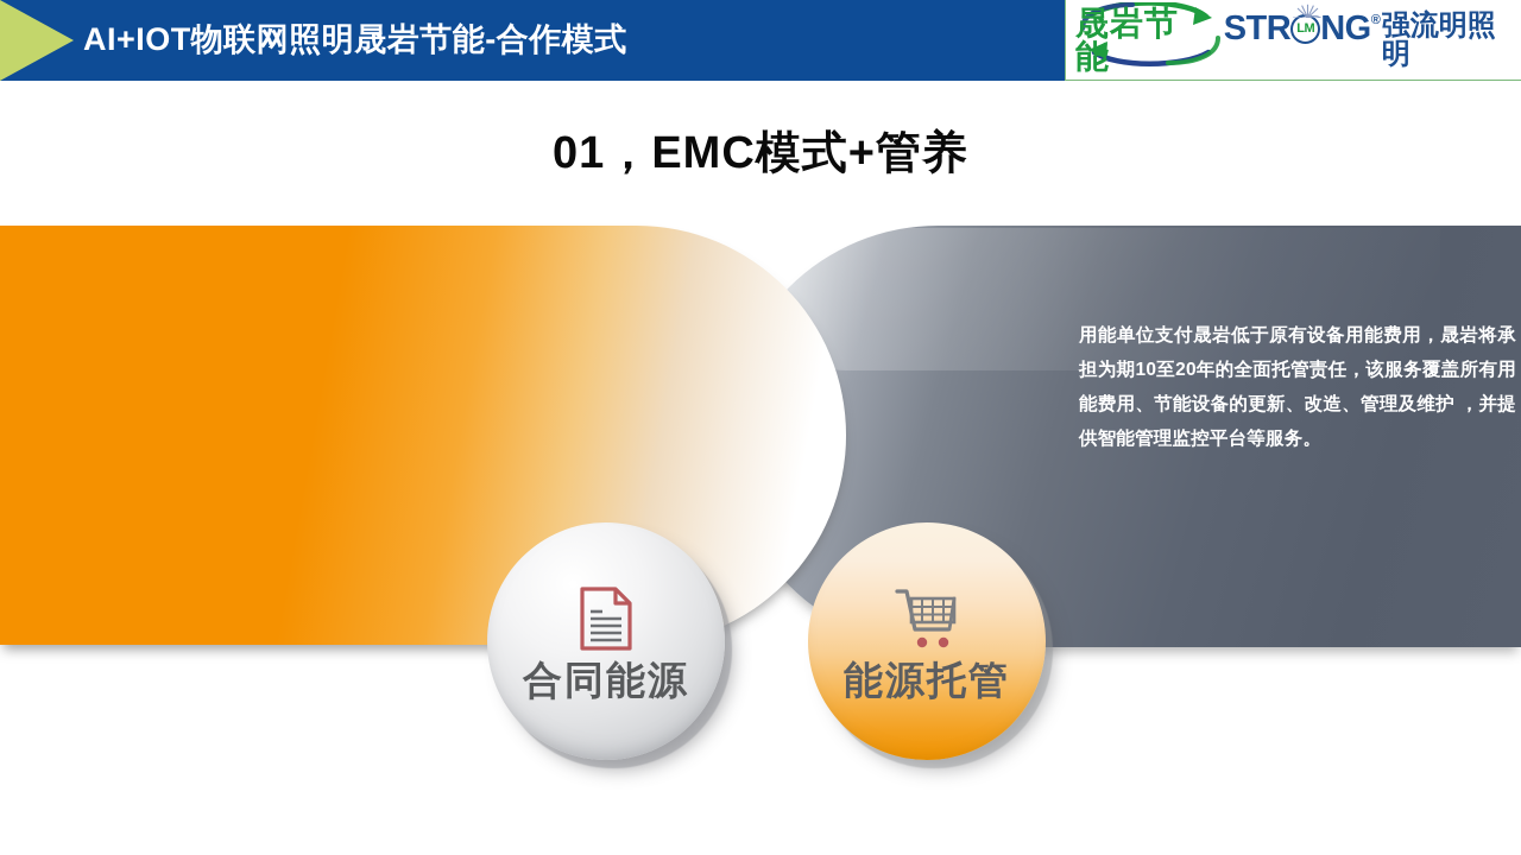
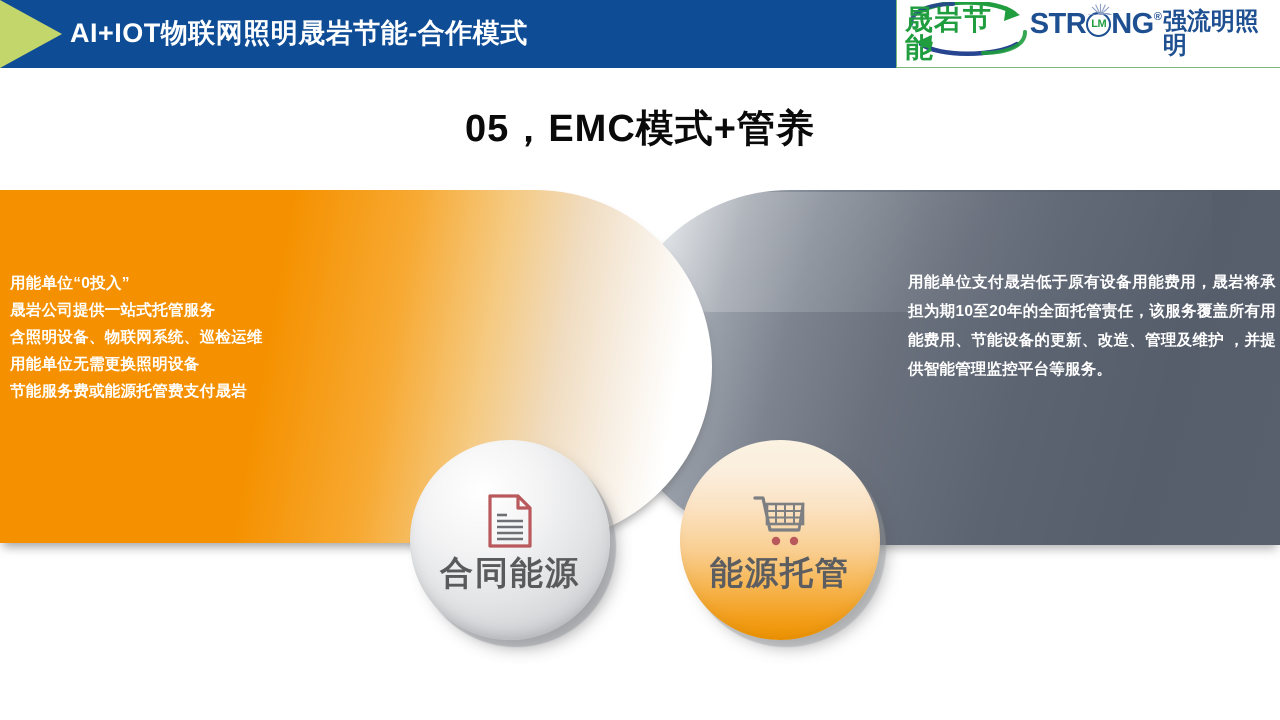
  AI+IOT物联网照明晟岩节能-合作模式
  晟岩节能
  STR
  LM
  NG
  ®
  强流明照明
- 01，EMC模式+管养
+ 05，EMC模式+管养
+ 用能单位“0投入”
+ 晟岩公司提供一站式托管服务
+ 含照明设备、物联网系统、巡检运维
+ 用能单位无需更换照明设备
+ 节能服务费或能源托管费支付晟岩
  用能单位支付晟岩低于原有设备用能费用，晟岩将承担为期10至20年的全面托管责任，该服务覆盖所有用能费用、节能设备的更新、改造、管理及维护 ，并提供智能管理监控平台等服务。
  合同能源
  能源托管
